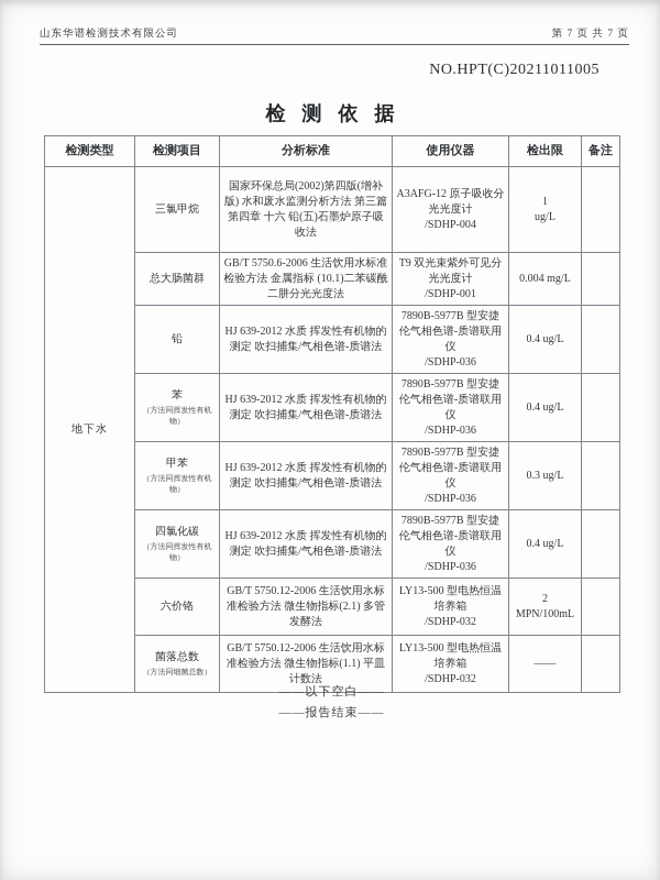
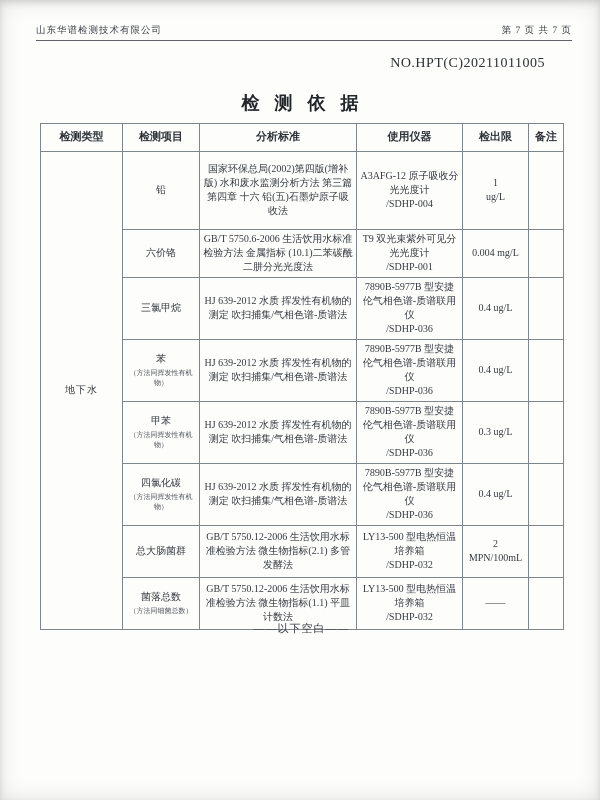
  山东华谱检测技术有限公司
  第 7 页 共 7 页
  NO.HPT(C)20211011005
  检测依据
  检测类型	检测项目	分析标准	使用仪器	检出限	备注
- 地下水	三氯甲烷	国家环保总局(2002)第四版(增补版) 水和废水监测分析方法 第三篇 第四章 十六 铅(五)石墨炉原子吸收法	A3AFG-12 原子吸收分光光度计 /SDHP-004	1 ug/L
+ 地下水	铅	国家环保总局(2002)第四版(增补版) 水和废水监测分析方法 第三篇 第四章 十六 铅(五)石墨炉原子吸收法	A3AFG-12 原子吸收分光光度计 /SDHP-004	1 ug/L
- 总大肠菌群	GB/T 5750.6-2006 生活饮用水标准检验方法 金属指标 (10.1)二苯碳酰二肼分光光度法	T9 双光束紫外可见分光光度计 /SDHP-001	0.004 mg/L
+ 六价铬	GB/T 5750.6-2006 生活饮用水标准检验方法 金属指标 (10.1)二苯碳酰二肼分光光度法	T9 双光束紫外可见分光光度计 /SDHP-001	0.004 mg/L
- 铅	HJ 639-2012 水质 挥发性有机物的测定 吹扫捕集/气相色谱-质谱法	7890B-5977B 型安捷伦气相色谱-质谱联用仪 /SDHP-036	0.4 ug/L
+ 三氯甲烷	HJ 639-2012 水质 挥发性有机物的测定 吹扫捕集/气相色谱-质谱法	7890B-5977B 型安捷伦气相色谱-质谱联用仪 /SDHP-036	0.4 ug/L
  苯 （方法同挥发性有机物）	HJ 639-2012 水质 挥发性有机物的测定 吹扫捕集/气相色谱-质谱法	7890B-5977B 型安捷伦气相色谱-质谱联用仪 /SDHP-036	0.4 ug/L
  甲苯 （方法同挥发性有机物）	HJ 639-2012 水质 挥发性有机物的测定 吹扫捕集/气相色谱-质谱法	7890B-5977B 型安捷伦气相色谱-质谱联用仪 /SDHP-036	0.3 ug/L
  四氯化碳 （方法同挥发性有机物）	HJ 639-2012 水质 挥发性有机物的测定 吹扫捕集/气相色谱-质谱法	7890B-5977B 型安捷伦气相色谱-质谱联用仪 /SDHP-036	0.4 ug/L
- 六价铬	GB/T 5750.12-2006 生活饮用水标准检验方法 微生物指标(2.1) 多管发酵法	LY13-500 型电热恒温培养箱 /SDHP-032	2 MPN/100mL
+ 总大肠菌群	GB/T 5750.12-2006 生活饮用水标准检验方法 微生物指标(2.1) 多管发酵法	LY13-500 型电热恒温培养箱 /SDHP-032	2 MPN/100mL
  菌落总数 （方法同细菌总数）	GB/T 5750.12-2006 生活饮用水标准检验方法 微生物指标(1.1) 平皿计数法	LY13-500 型电热恒温培养箱 /SDHP-032	——
  ——以下空白——
- ——报告结束——
